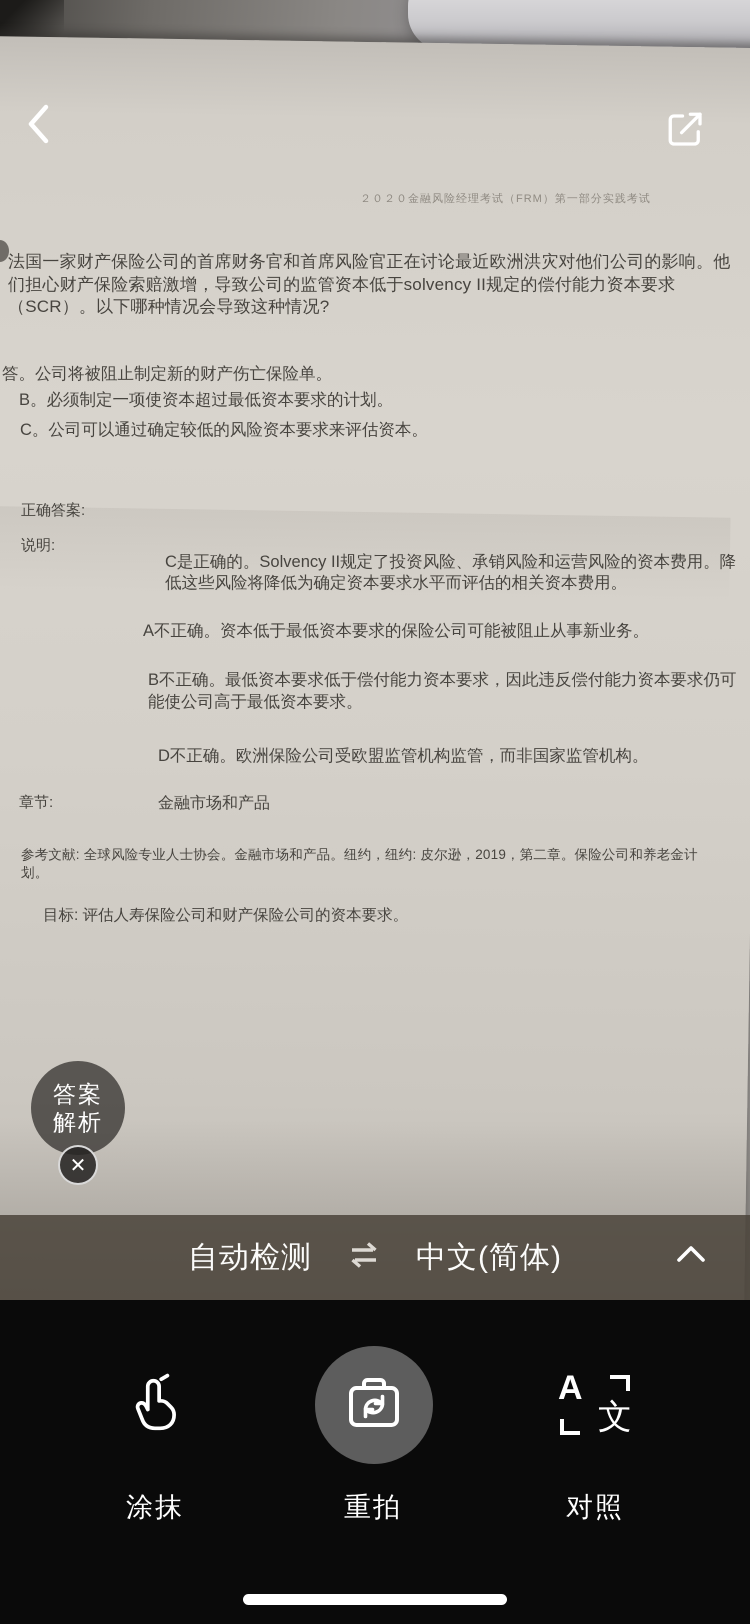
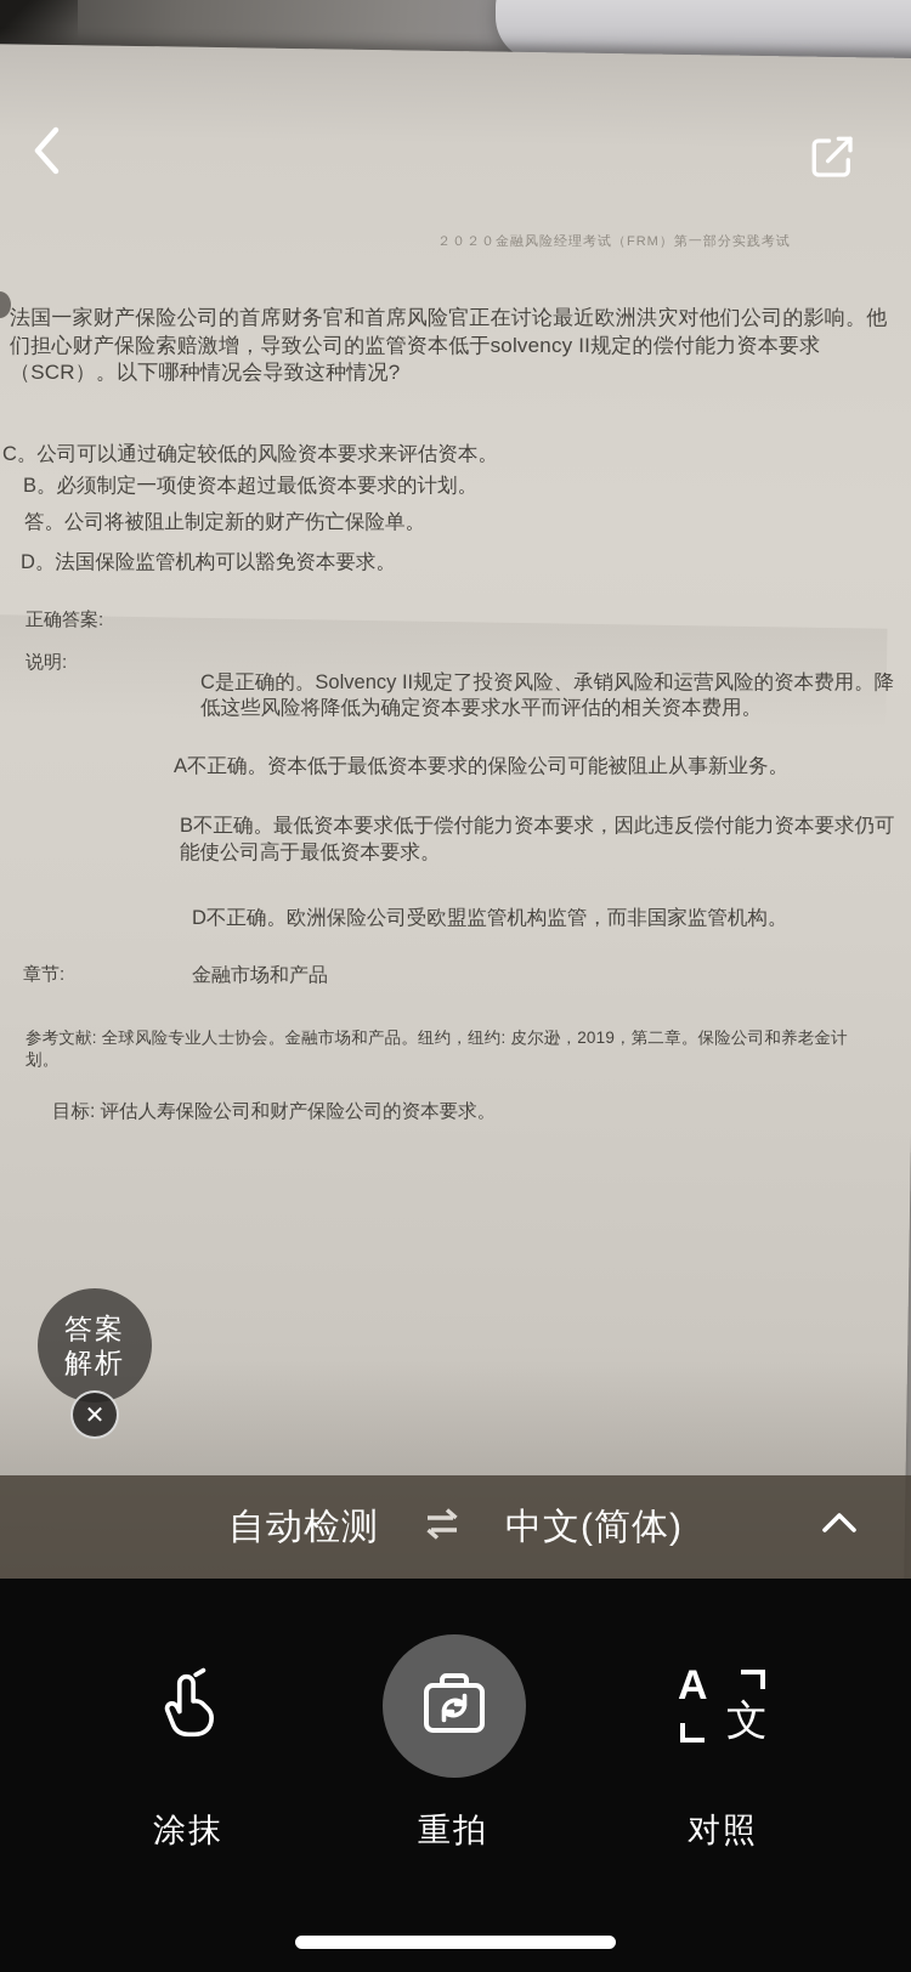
  ２０２０金融风险经理考试（FRM）第一部分实践考试
  法国一家财产保险公司的首席财务官和首席风险官正在讨论最近欧洲洪灾对他们公司的影响。他们担心财产保险索赔激增，导致公司的监管资本低于solvency II规定的偿付能力资本要求（SCR）。以下哪种情况会导致这种情况?
- 答。公司将被阻止制定新的财产伤亡保险单。
+ C。公司可以通过确定较低的风险资本要求来评估资本。
  B。必须制定一项使资本超过最低资本要求的计划。
- C。公司可以通过确定较低的风险资本要求来评估资本。
+ 答。公司将被阻止制定新的财产伤亡保险单。
+ D。法国保险监管机构可以豁免资本要求。
  正确答案:
  说明:
  C是正确的。Solvency II规定了投资风险、承销风险和运营风险的资本费用。降低这些风险将降低为确定资本要求水平而评估的相关资本费用。
  A不正确。资本低于最低资本要求的保险公司可能被阻止从事新业务。
  B不正确。最低资本要求低于偿付能力资本要求，因此违反偿付能力资本要求仍可能使公司高于最低资本要求。
  D不正确。欧洲保险公司受欧盟监管机构监管，而非国家监管机构。
  章节:
  金融市场和产品
  参考文献: 全球风险专业人士协会。金融市场和产品。纽约，纽约: 皮尔逊，2019，第二章。保险公司和养老金计划。
  目标: 评估人寿保险公司和财产保险公司的资本要求。
  答案
  解析
  ✕
  自动检测
  中文(简体)
  A
  文
  涂抹
  重拍
  对照
